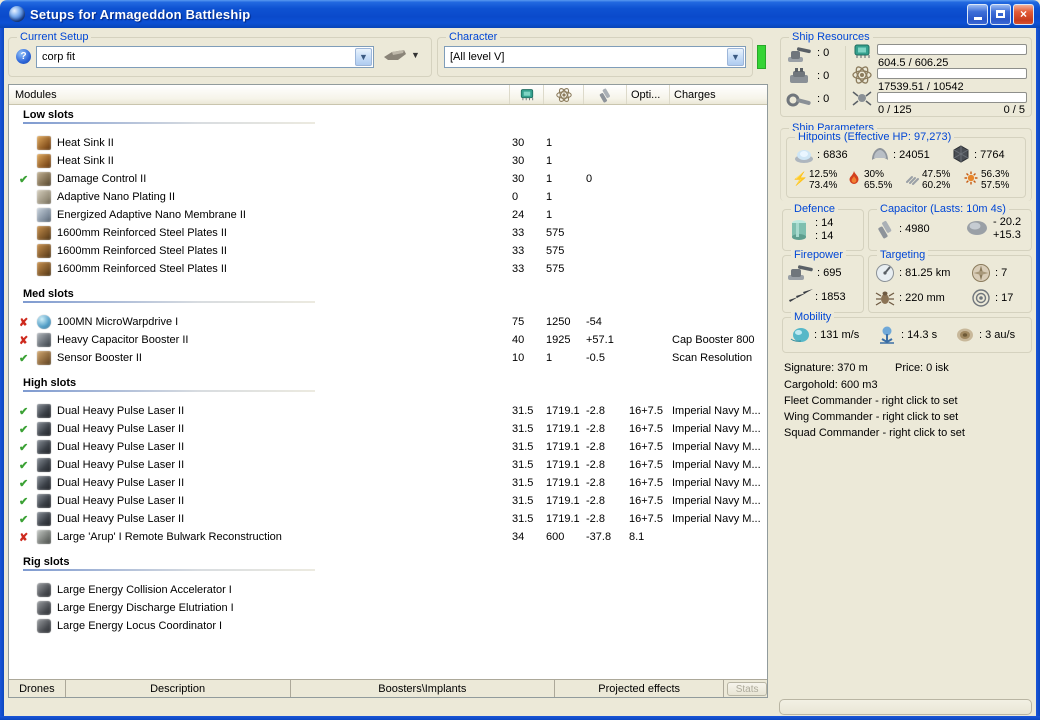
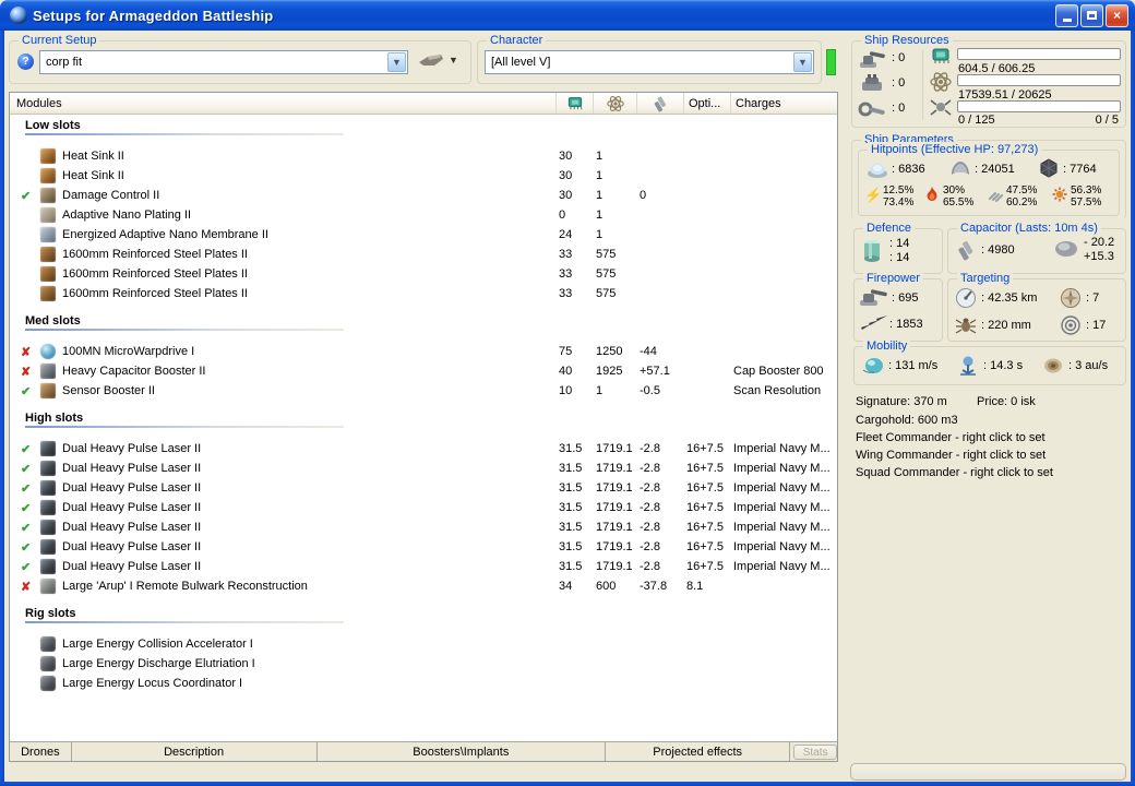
  Setups for Armageddon Battleship
  ×
  Current Setup
  ?
  corp fit
  ▼
  ▼
  Character
  [All level V]
  ▼
  Modules
  Opti...
  Charges
  Low slots
  Heat Sink II
  30
  1
  Heat Sink II
  30
  1
  ✔
  Damage Control II
  30
  1
  0
  Adaptive Nano Plating II
  0
  1
  Energized Adaptive Nano Membrane II
  24
  1
  1600mm Reinforced Steel Plates II
  33
  575
  1600mm Reinforced Steel Plates II
  33
  575
  1600mm Reinforced Steel Plates II
  33
  575
  Med slots
  ✘
  100MN MicroWarpdrive I
  75
  1250
- -54
+ -44
  ✘
  Heavy Capacitor Booster II
  40
  1925
  +57.1
  Cap Booster 800
  ✔
  Sensor Booster II
  10
  1
  -0.5
  Scan Resolution
  High slots
  ✔
  Dual Heavy Pulse Laser II
  31.5
  1719.1
  -2.8
  16+7.5
  Imperial Navy M...
  ✔
  Dual Heavy Pulse Laser II
  31.5
  1719.1
  -2.8
  16+7.5
  Imperial Navy M...
  ✔
  Dual Heavy Pulse Laser II
  31.5
  1719.1
  -2.8
  16+7.5
  Imperial Navy M...
  ✔
  Dual Heavy Pulse Laser II
  31.5
  1719.1
  -2.8
  16+7.5
  Imperial Navy M...
  ✔
  Dual Heavy Pulse Laser II
  31.5
  1719.1
  -2.8
  16+7.5
  Imperial Navy M...
  ✔
  Dual Heavy Pulse Laser II
  31.5
  1719.1
  -2.8
  16+7.5
  Imperial Navy M...
  ✔
  Dual Heavy Pulse Laser II
  31.5
  1719.1
  -2.8
  16+7.5
  Imperial Navy M...
  ✘
  Large 'Arup' I Remote Bulwark Reconstruction
  34
  600
  -37.8
  8.1
  Rig slots
  Large Energy Collision Accelerator I
  Large Energy Discharge Elutriation I
  Large Energy Locus Coordinator I
  Drones
  Description
  Boosters\Implants
  Projected effects
  Stats
  Ship Resources
  : 0
  : 0
  : 0
  604.5 / 606.25
- 17539.51 / 10542
+ 17539.51 / 20625
  0 / 125
  0 / 5
  Ship Parameters
  Hitpoints (Effective HP: 97,273)
  : 6836
  : 24051
  : 7764
  ⚡
  12.5%
  73.4%
  30%
  65.5%
  47.5%
  60.2%
  56.3%
  57.5%
  Defence
  : 14
  : 14
  Capacitor (Lasts: 10m 4s)
  : 4980
  - 20.2
  +15.3
  Firepower
  : 695
  : 1853
  Targeting
- : 81.25 km
+ : 42.35 km
  : 7
  : 220 mm
  : 17
  Mobility
  : 131 m/s
  : 14.3 s
  : 3 au/s
  Signature: 370 m
  Price: 0 isk
  Cargohold: 600 m3
  Fleet Commander - right click to set
  Wing Commander - right click to set
  Squad Commander - right click to set
